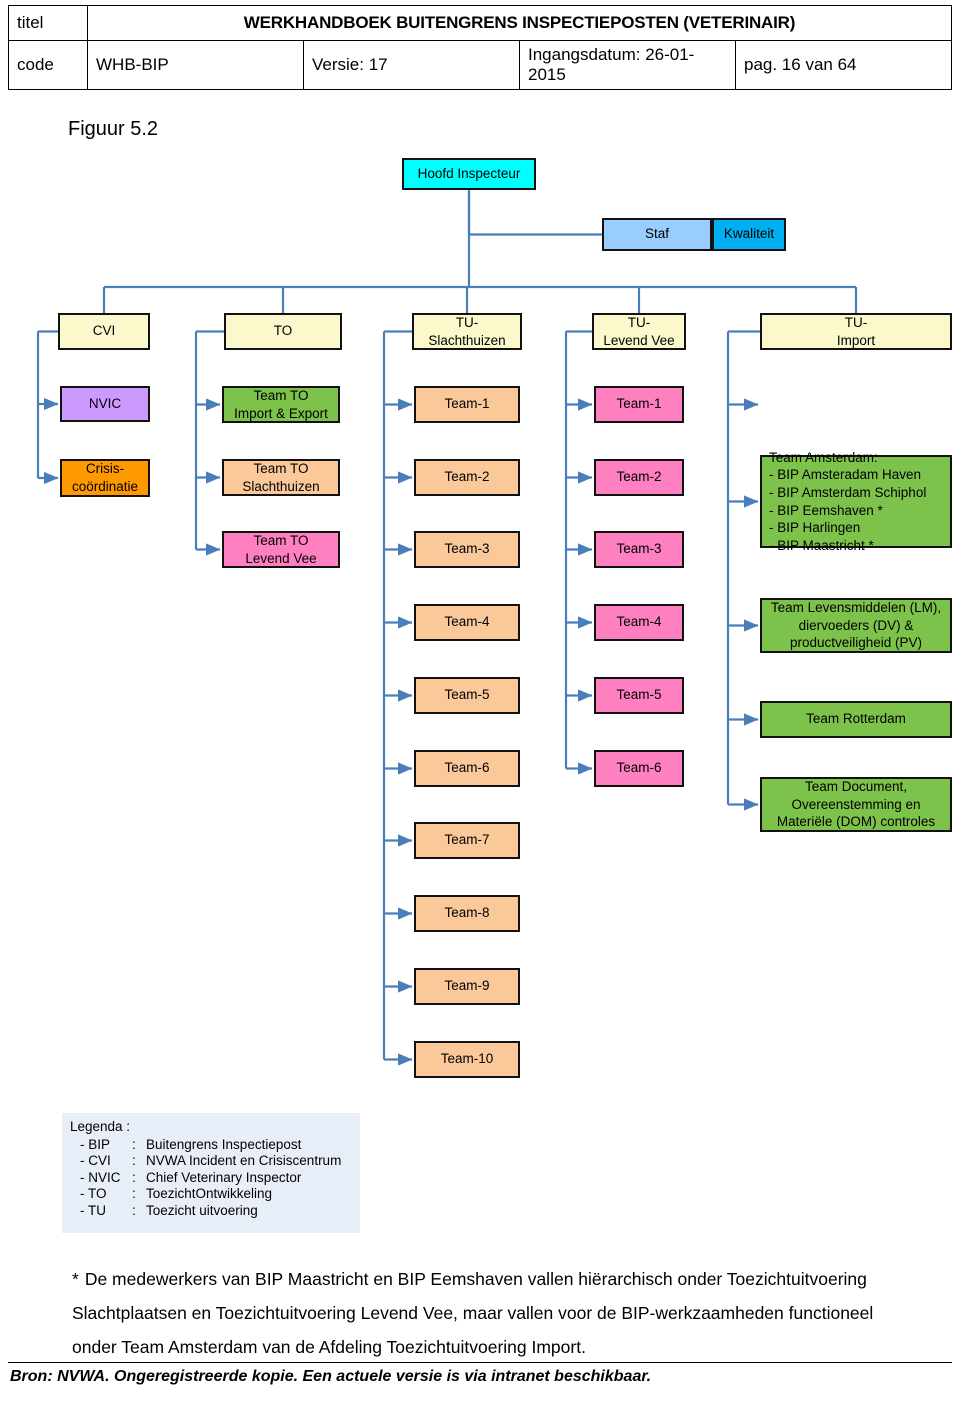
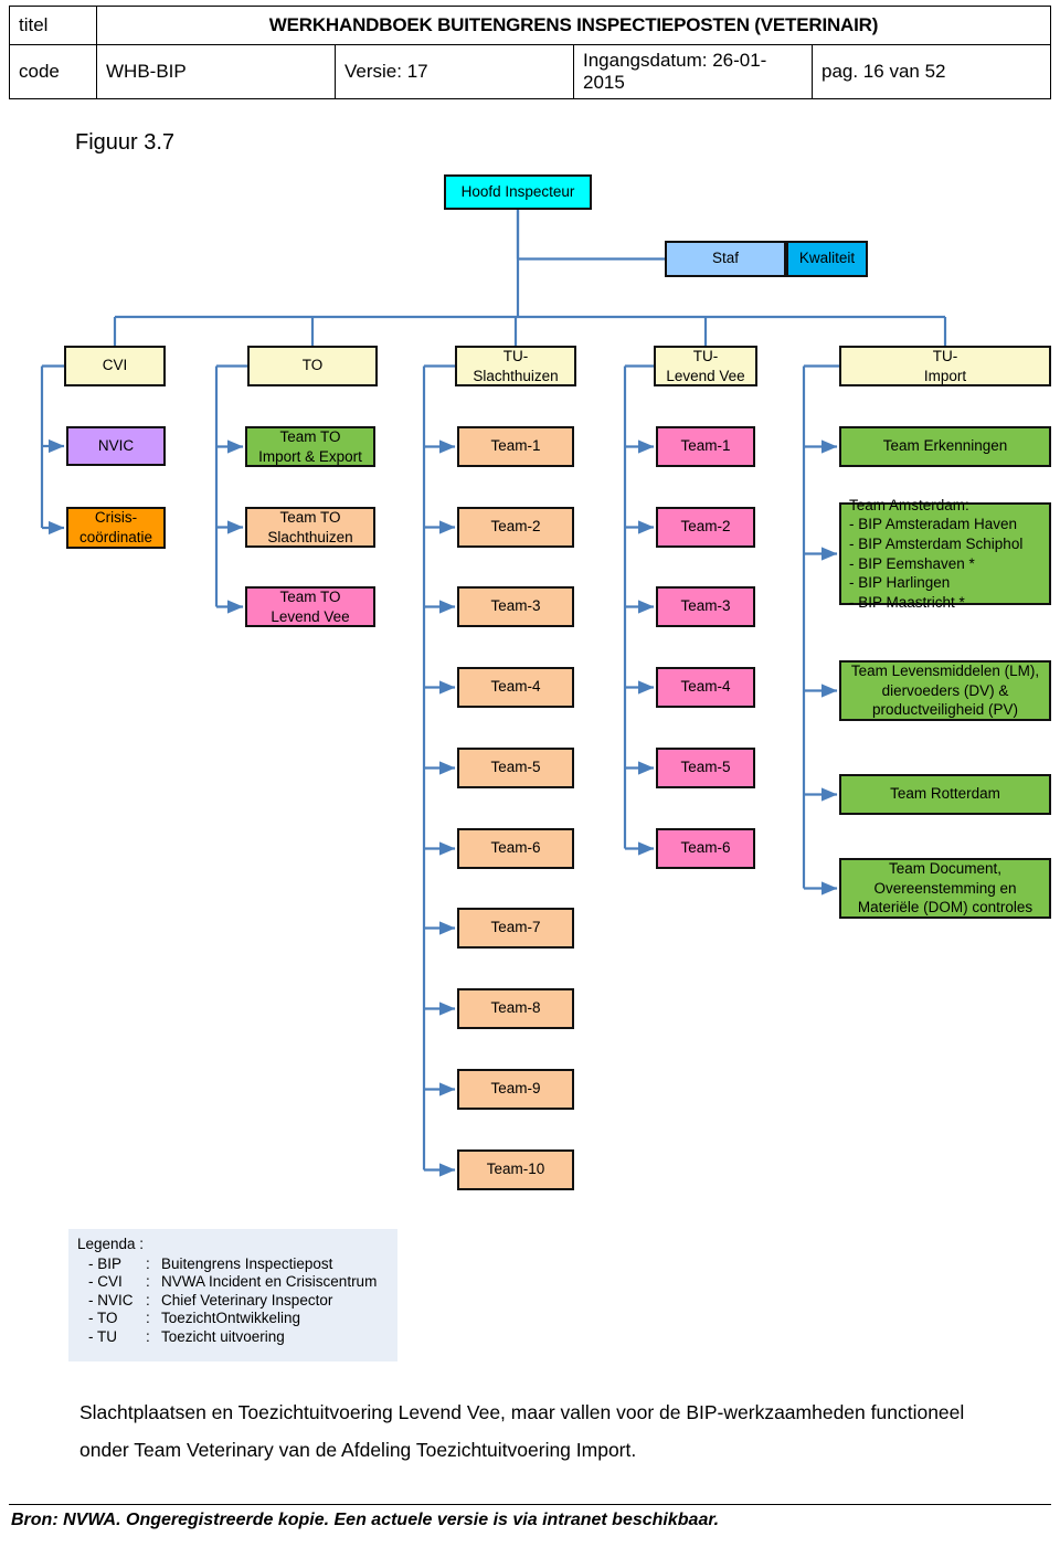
  titel	WERKHANDBOEK BUITENGRENS INSPECTIEPOSTEN (VETERINAIR)
- code	WHB-BIP	Versie: 17	Ingangsdatum: 26-01-2015	pag. 16 van 64
+ code	WHB-BIP	Versie: 17	Ingangsdatum: 26-01-2015	pag. 16 van 52
- Figuur 5.2
+ Figuur 3.7
  Hoofd Inspecteur
  Staf
  Kwaliteit
  CVI
  TO
  TU-
  Slachthuizen
  TU-
  Levend Vee
  TU-
  Import
  NVIC
  Crisis-
  coördinatie
  Team TO
  Import & Export
  Team TO
  Slachthuizen
  Team TO
  Levend Vee
  Team-1
  Team-2
  Team-3
  Team-4
  Team-5
  Team-6
  Team-7
  Team-8
  Team-9
  Team-10
  Team-1
  Team-2
  Team-3
  Team-4
  Team-5
  Team-6
+ Team Erkenningen
  Team Amsterdam:
  - BIP Amsteradam Haven
  - BIP Amsterdam Schiphol
  - BIP Eemshaven *
  - BIP Harlingen
  - BIP Maastricht *
  Team Levensmiddelen (LM),
  diervoeders (DV) &
  productveiligheid (PV)
  Team Rotterdam
  Team Document,
  Overeenstemming en
  Materiële (DOM) controles
  Legenda :
  - BIP
  :
  Buitengrens Inspectiepost
  - CVI
  :
  NVWA Incident en Crisiscentrum
  - NVIC
  :
  Chief Veterinary Inspector
  - TO
  :
  ToezichtOntwikkeling
  - TU
  :
  Toezicht uitvoering
- * De medewerkers van BIP Maastricht en BIP Eemshaven vallen hiërarchisch onder Toezichtuitvoering
  Slachtplaatsen en Toezichtuitvoering Levend Vee, maar vallen voor de BIP-werkzaamheden functioneel
- onder Team Amsterdam van de Afdeling Toezichtuitvoering Import.
+ onder Team Veterinary van de Afdeling Toezichtuitvoering Import.
  Bron: NVWA. Ongeregistreerde kopie. Een actuele versie is via intranet beschikbaar.
